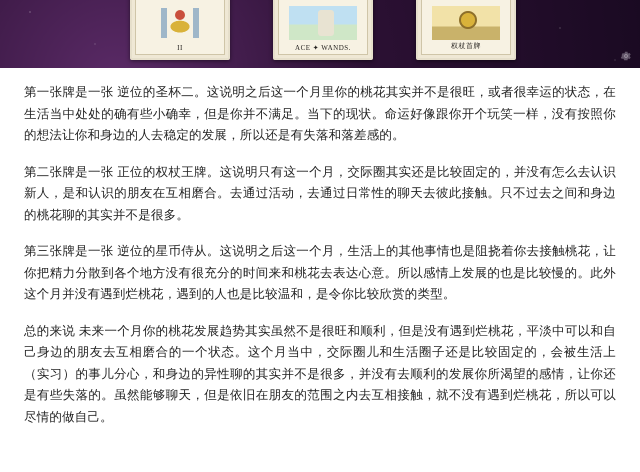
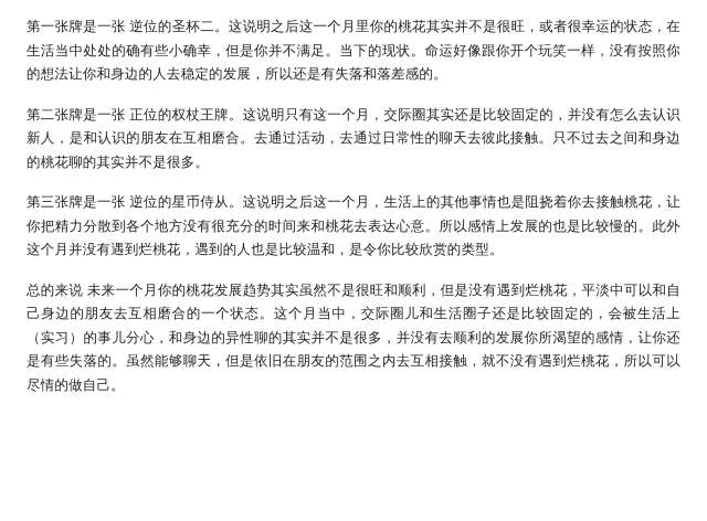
- II
- ACE ✦ WANDS.
- 权杖首牌
  第一张牌是一张 逆位的圣杯二。这说明之后这一个月里你的桃花其实并不是很旺，或者很幸运的状态，在生活当中处处的确有些小确幸，但是你并不满足。当下的现状。命运好像跟你开个玩笑一样，没有按照你的想法让你和身边的人去稳定的发展，所以还是有失落和落差感的。
  第二张牌是一张 正位的权杖王牌。这说明只有这一个月，交际圈其实还是比较固定的，并没有怎么去认识新人，是和认识的朋友在互相磨合。去通过活动，去通过日常性的聊天去彼此接触。只不过去之间和身边的桃花聊的其实并不是很多。
  第三张牌是一张 逆位的星币侍从。这说明之后这一个月，生活上的其他事情也是阻挠着你去接触桃花，让你把精力分散到各个地方没有很充分的时间来和桃花去表达心意。所以感情上发展的也是比较慢的。此外这个月并没有遇到烂桃花，遇到的人也是比较温和，是令你比较欣赏的类型。
  总的来说 未来一个月你的桃花发展趋势其实虽然不是很旺和顺利，但是没有遇到烂桃花，平淡中可以和自己身边的朋友去互相磨合的一个状态。这个月当中，交际圈儿和生活圈子还是比较固定的，会被生活上（实习）的事儿分心，和身边的异性聊的其实并不是很多，并没有去顺利的发展你所渴望的感情，让你还是有些失落的。虽然能够聊天，但是依旧在朋友的范围之内去互相接触，就不没有遇到烂桃花，所以可以尽情的做自己。
